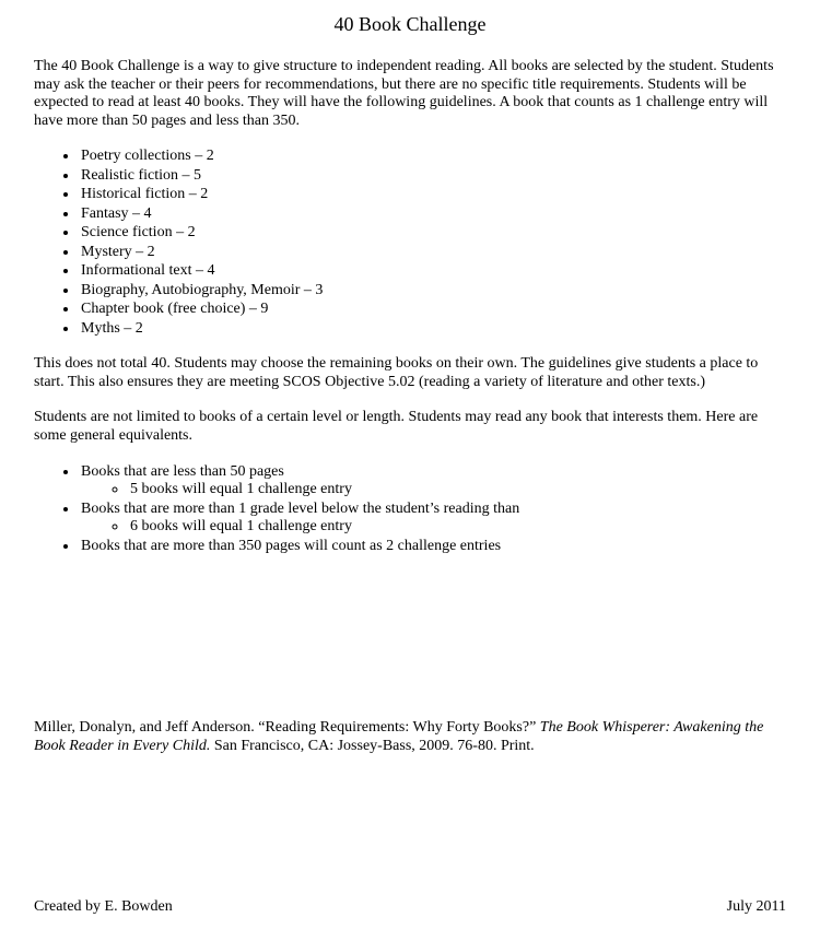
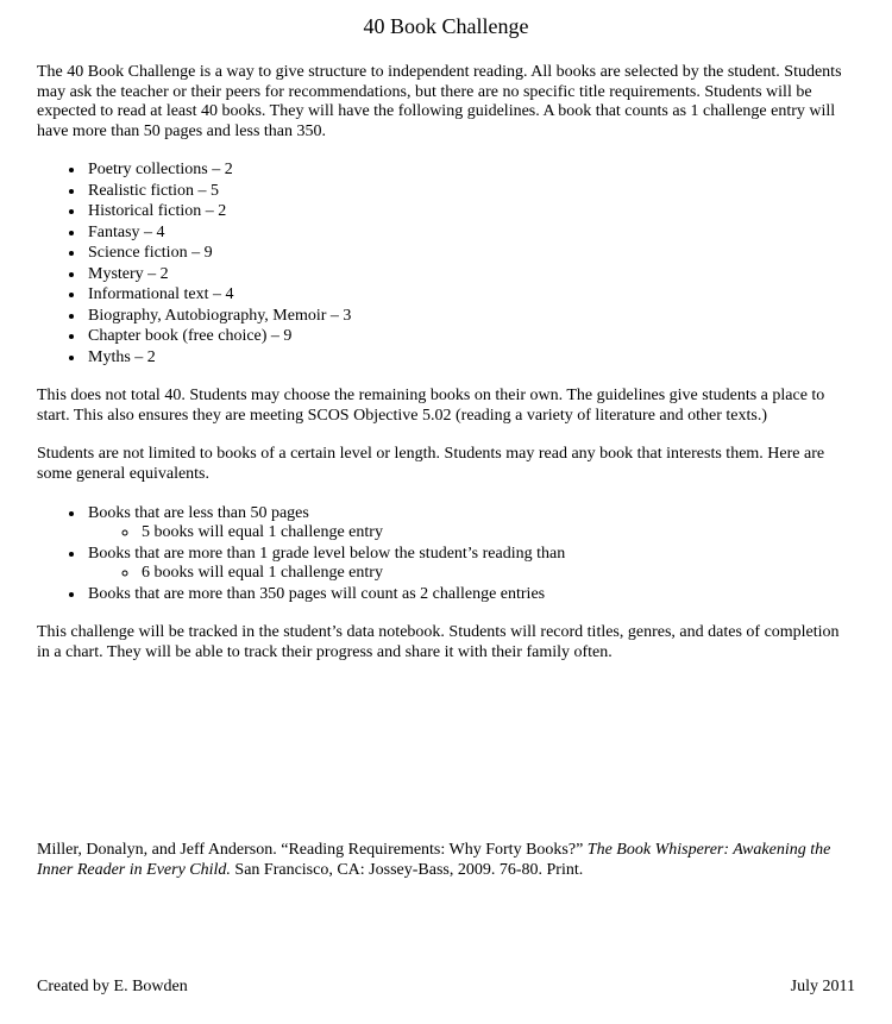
  40 Book Challenge
  The 40 Book Challenge is a way to give structure to independent reading. All books are selected by the student. Students may ask the teacher or their peers for recommendations, but there are no specific title requirements. Students will be expected to read at least 40 books. They will have the following guidelines. A book that counts as 1 challenge entry will have more than 50 pages and less than 350.
  Poetry collections – 2
  Realistic fiction – 5
  Historical fiction – 2
  Fantasy – 4
- Science fiction – 2
+ Science fiction – 9
  Mystery – 2
  Informational text – 4
  Biography, Autobiography, Memoir – 3
  Chapter book (free choice) – 9
  Myths – 2
  This does not total 40. Students may choose the remaining books on their own. The guidelines give students a place to start. This also ensures they are meeting SCOS Objective 5.02 (reading a variety of literature and other texts.)
  Students are not limited to books of a certain level or length. Students may read any book that interests them. Here are some general equivalents.
  Books that are less than 50 pages
  5 books will equal 1 challenge entry
  Books that are more than 1 grade level below the student’s reading than
  6 books will equal 1 challenge entry
  Books that are more than 350 pages will count as 2 challenge entries
+ This challenge will be tracked in the student’s data notebook. Students will record titles, genres, and dates of completion in a chart. They will be able to track their progress and share it with their family often.
- Miller, Donalyn, and Jeff Anderson. “Reading Requirements: Why Forty Books?” The Book Whisperer: Awakening the Book Reader in Every Child. San Francisco, CA: Jossey-Bass, 2009. 76-80. Print.
+ Miller, Donalyn, and Jeff Anderson. “Reading Requirements: Why Forty Books?” The Book Whisperer: Awakening the Inner Reader in Every Child. San Francisco, CA: Jossey-Bass, 2009. 76-80. Print.
  Created by E. Bowden
  July 2011
